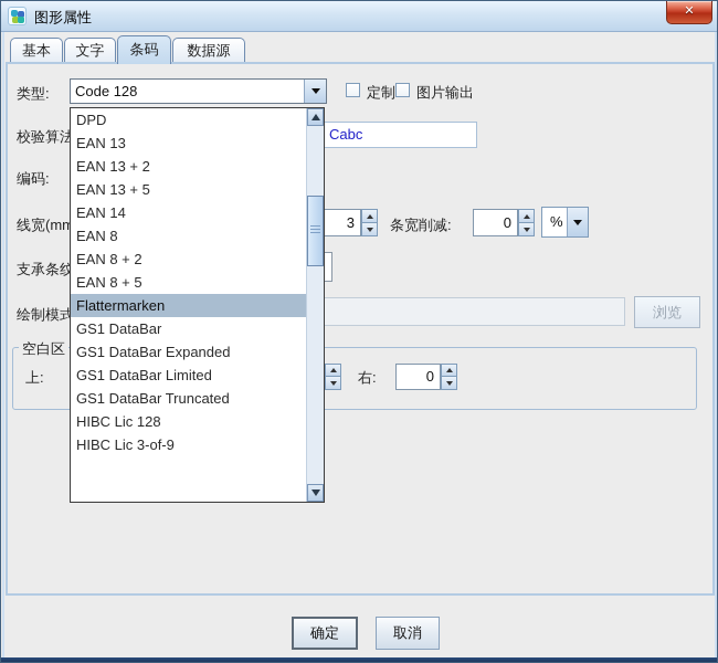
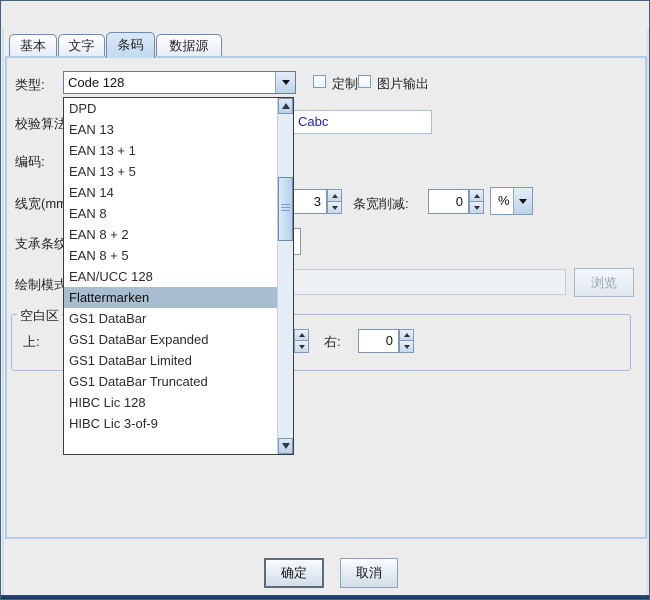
- 图形属性
- ✕
  基本
  文字
  条码
  数据源
  类型:
  Code 128
  定制
  图片输出
  校验算法
  Cabc
  编码:
  线宽(mm
  3
  条宽削减:
  0
  %
  支承条纹
  绘制模式
  浏览
  空白区
  上:
  右:
  0
  DPD
  EAN 13
- EAN 13 + 2
+ EAN 13 + 1
  EAN 13 + 5
  EAN 14
  EAN 8
  EAN 8 + 2
  EAN 8 + 5
+ EAN/UCC 128
  Flattermarken
  GS1 DataBar
  GS1 DataBar Expanded
  GS1 DataBar Limited
  GS1 DataBar Truncated
  HIBC Lic 128
  HIBC Lic 3-of-9
  确定
  取消
